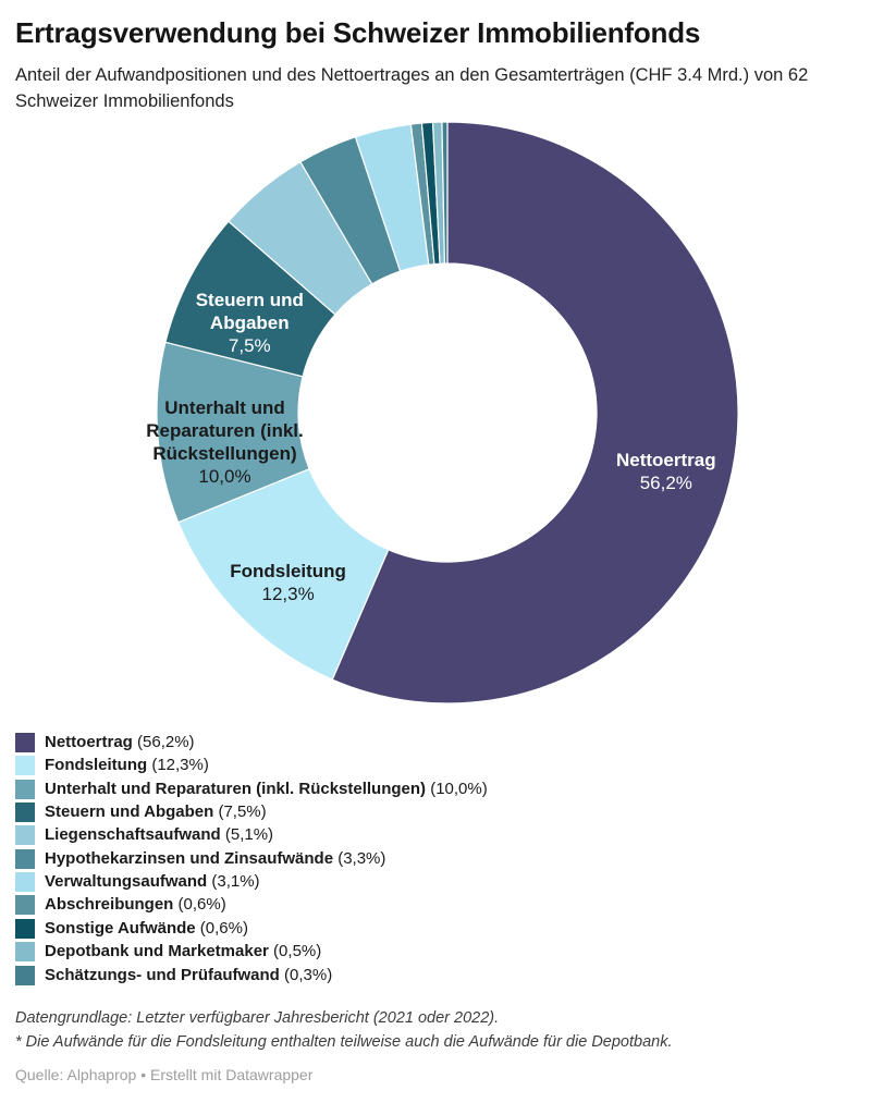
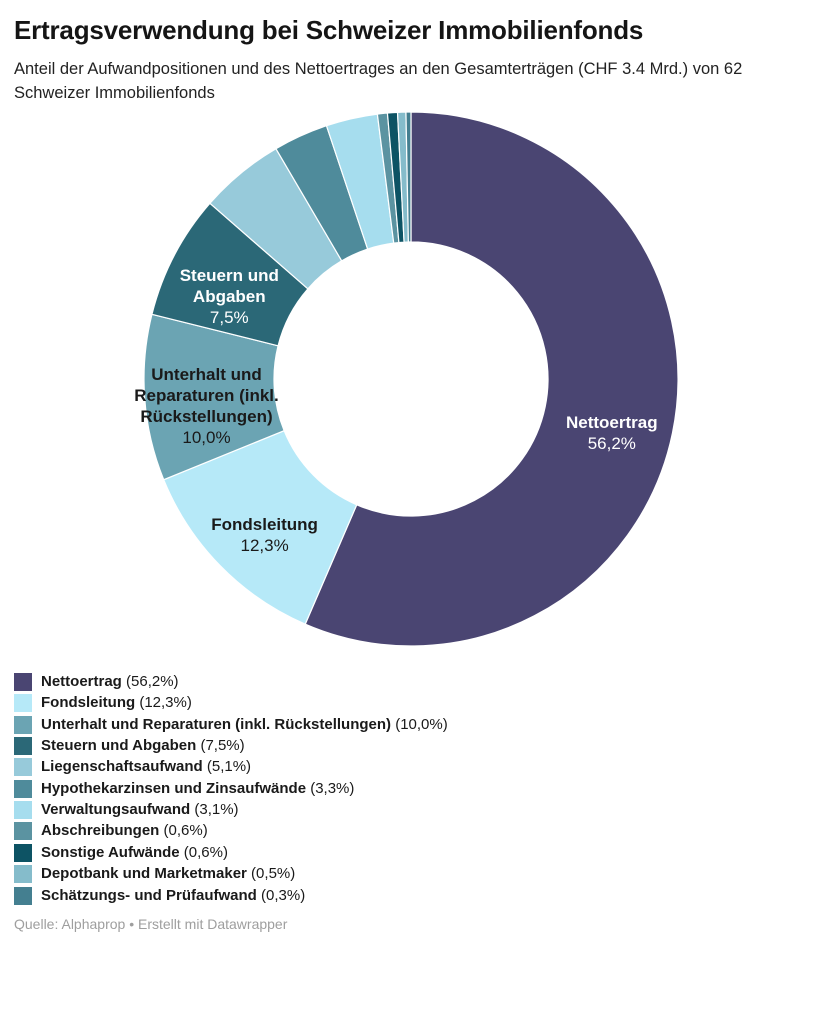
  Ertragsverwendung bei Schweizer Immobilienfonds
  Anteil der Aufwandpositionen und des Nettoertrages an den Gesamterträgen (CHF 3.4 Mrd.) von 62 Schweizer Immobilienfonds
  Nettoertrag 56,2%
  Fondsleitung 12,3%
  Unterhalt und Reparaturen (inkl. Rückstellungen) 10,0%
  Steuern und Abgaben 7,5%
  Nettoertrag (56,2%)
  Fondsleitung (12,3%)
  Unterhalt und Reparaturen (inkl. Rückstellungen) (10,0%)
  Steuern und Abgaben (7,5%)
  Liegenschaftsaufwand (5,1%)
  Hypothekarzinsen und Zinsaufwände (3,3%)
  Verwaltungsaufwand (3,1%)
  Abschreibungen (0,6%)
  Sonstige Aufwände (0,6%)
  Depotbank und Marketmaker (0,5%)
  Schätzungs- und Prüfaufwand (0,3%)
- Datengrundlage: Letzter verfügbarer Jahresbericht (2021 oder 2022).
- * Die Aufwände für die Fondsleitung enthalten teilweise auch die Aufwände für die Depotbank.
  Quelle: Alphaprop • Erstellt mit Datawrapper
